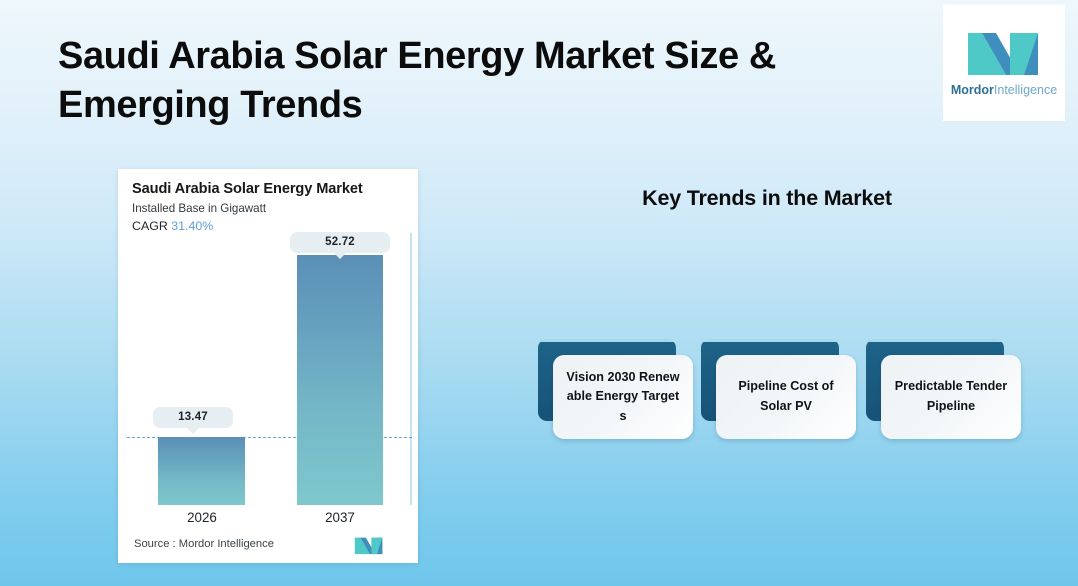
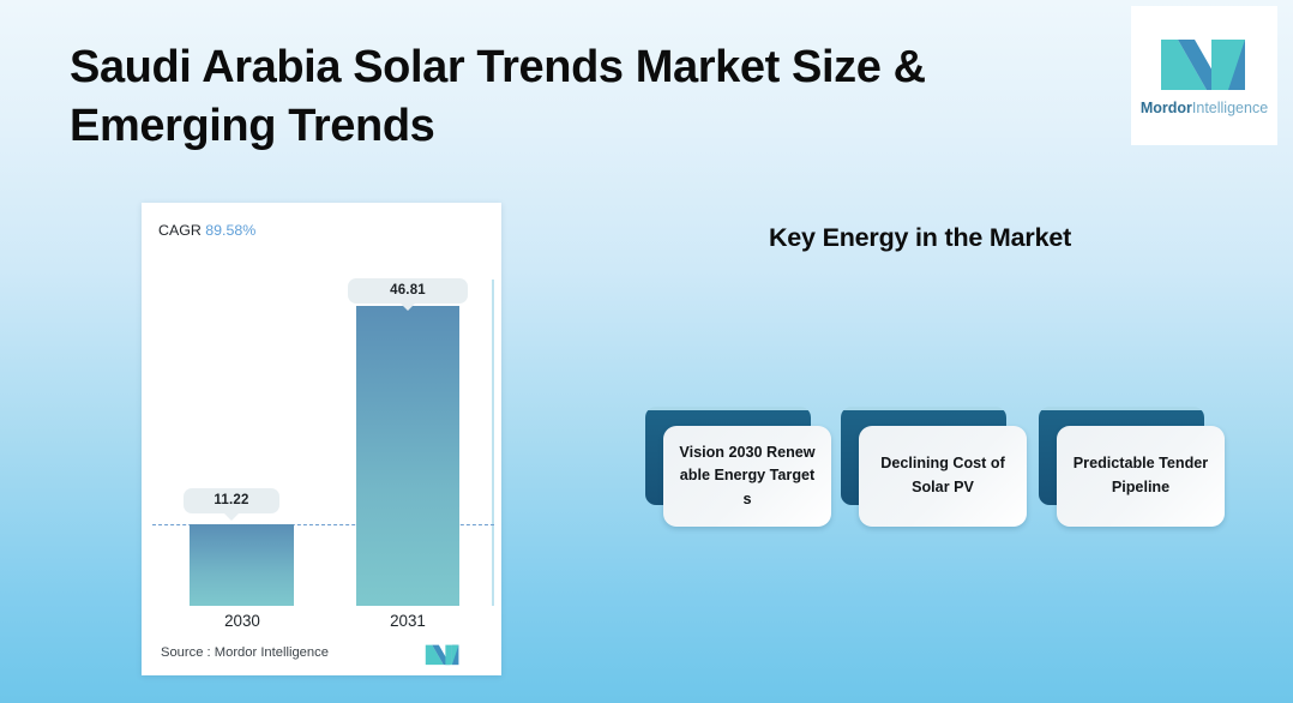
- Saudi Arabia Solar Energy Market Size & Emerging Trends
+ Saudi Arabia Solar Trends Market Size & Emerging Trends
  MordorIntelligence
- Saudi Arabia Solar Energy Market
- Installed Base in Gigawatt
- CAGR 31.40%
+ CAGR 89.58%
- 13.47
+ 11.22
- 52.72
+ 46.81
- 2026
+ 2030
- 2037
+ 2031
  Source : Mordor Intelligence
- Key Trends in the Market
+ Key Energy in the Market
  Vision 2030 Renewable Energy Targets
- Pipeline Cost of Solar PV
+ Declining Cost of Solar PV
  Predictable Tender Pipeline
